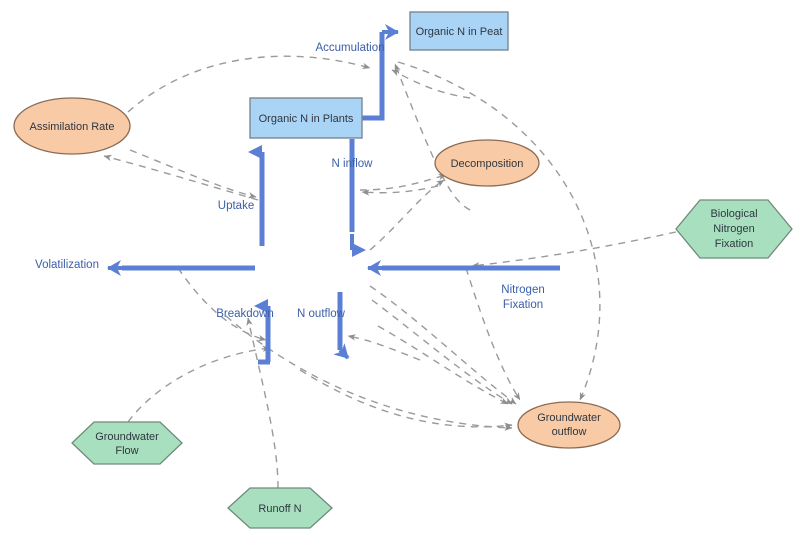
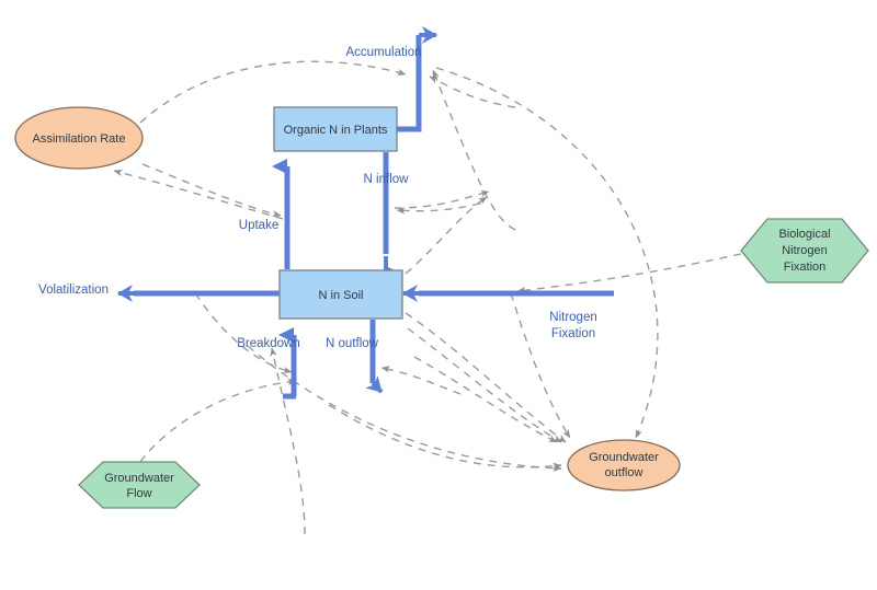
- Organic N in Peat
  Organic N in Plants
+ N in Soil
  Assimilation Rate
- Decomposition
  Groundwater
  outflow
  Biological
  Nitrogen
  Fixation
  Groundwater
  Flow
- Runoff N
  Accumulation
  N inflow
  Uptake
  Volatilization
  Breakdown
  N outflow
  Nitrogen
  Fixation
